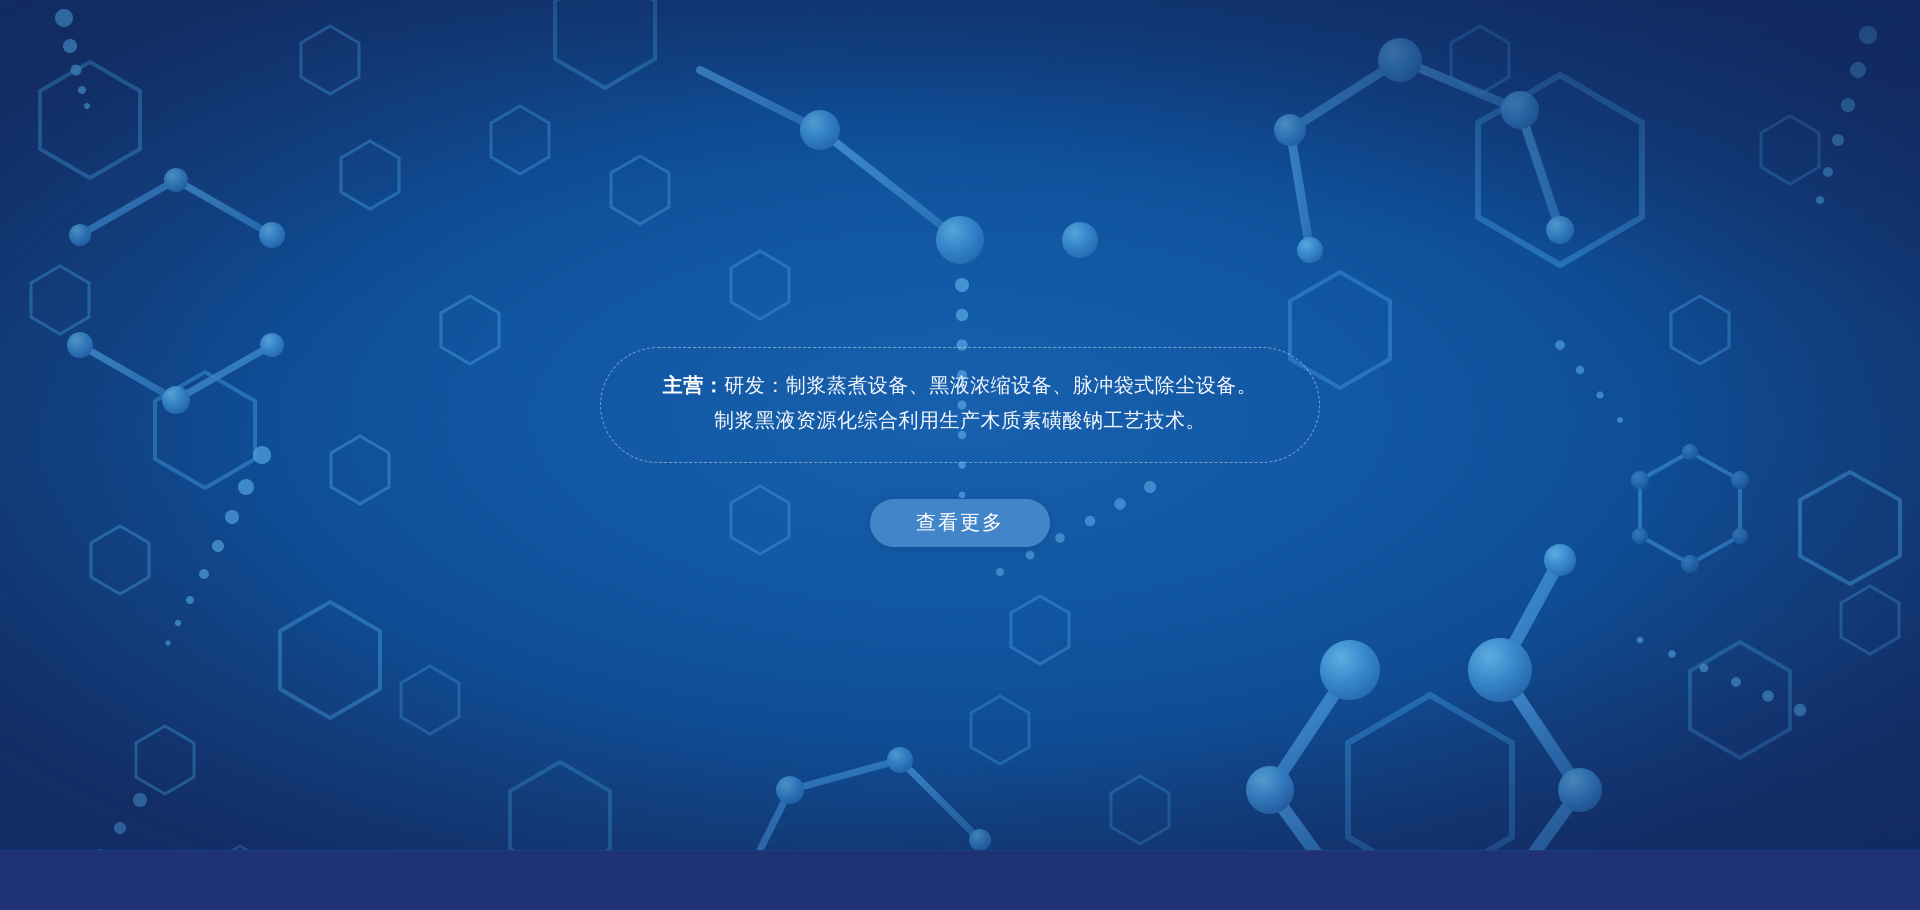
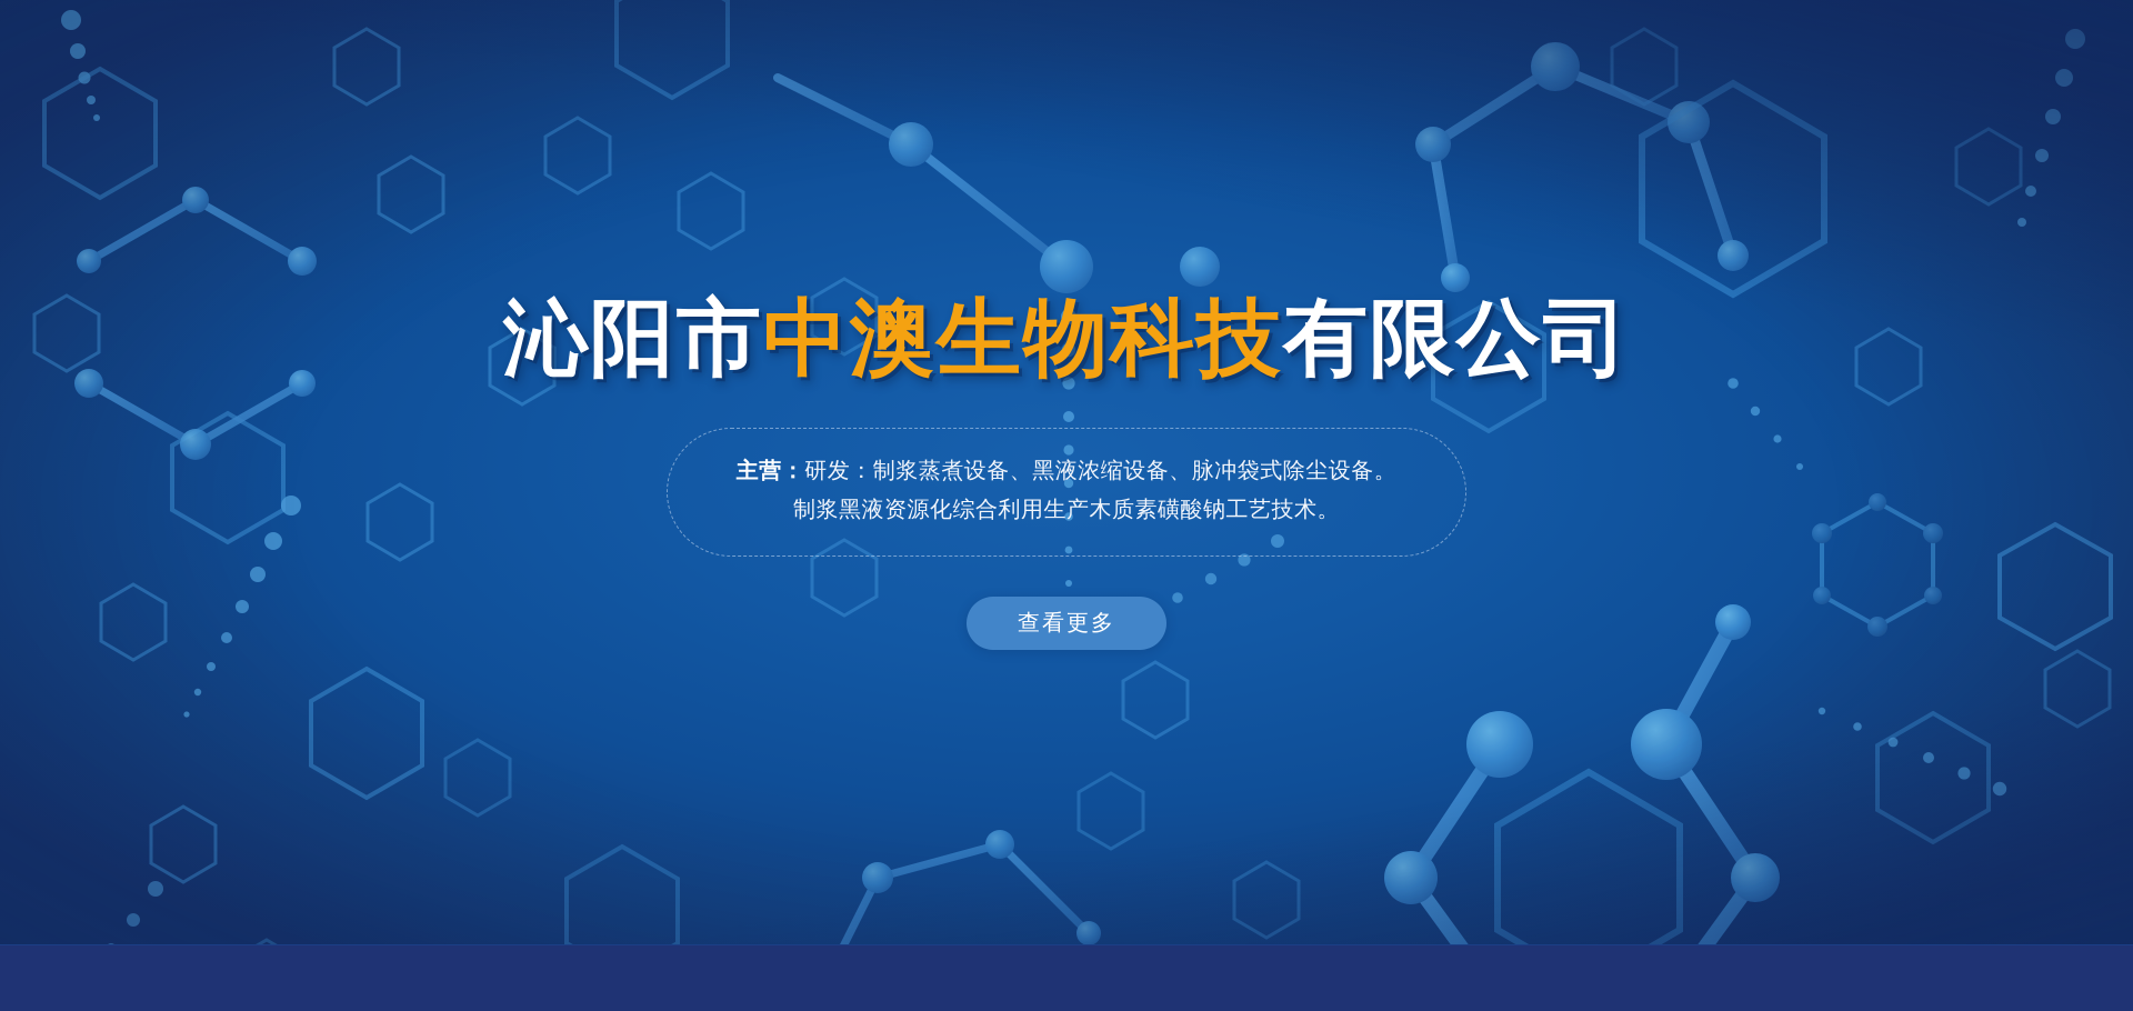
+ 沁阳市中澳生物科技有限公司
  主营：研发：制浆蒸煮设备、黑液浓缩设备、脉冲袋式除尘设备。
  制浆黑液资源化综合利用生产木质素磺酸钠工艺技术。
  查看更多
